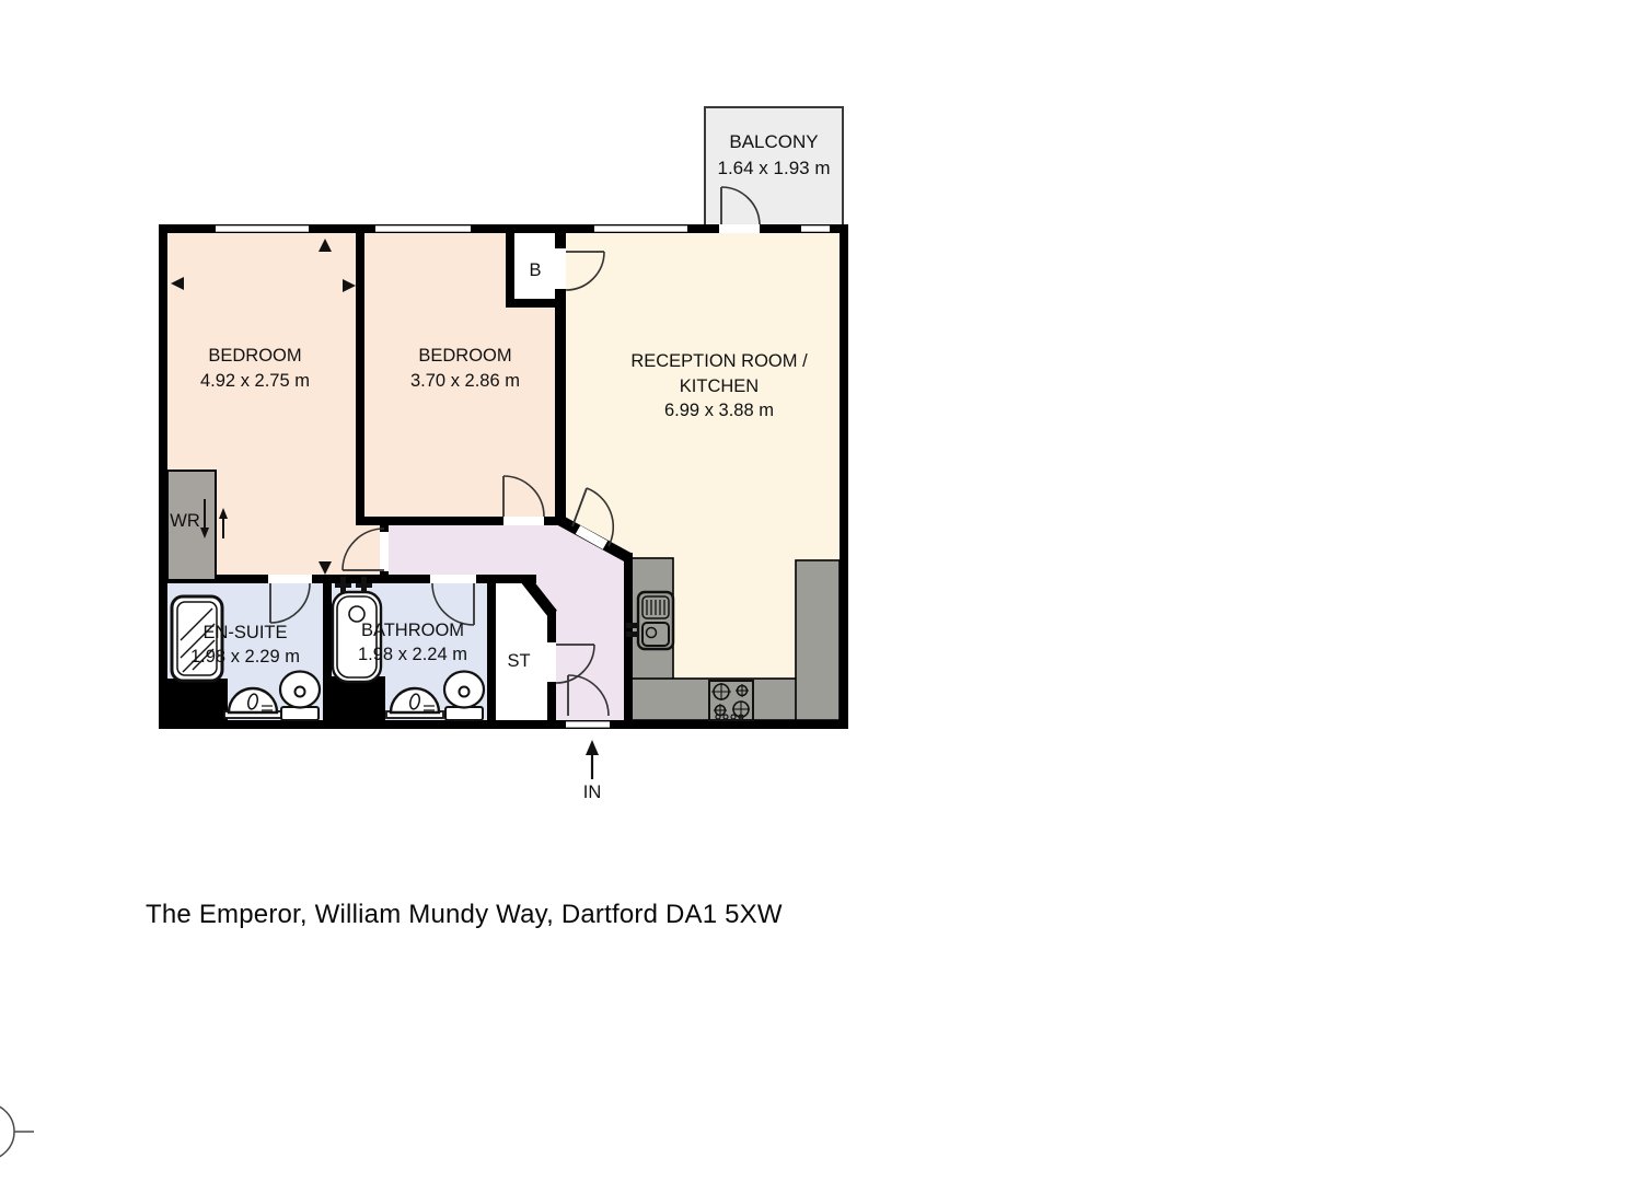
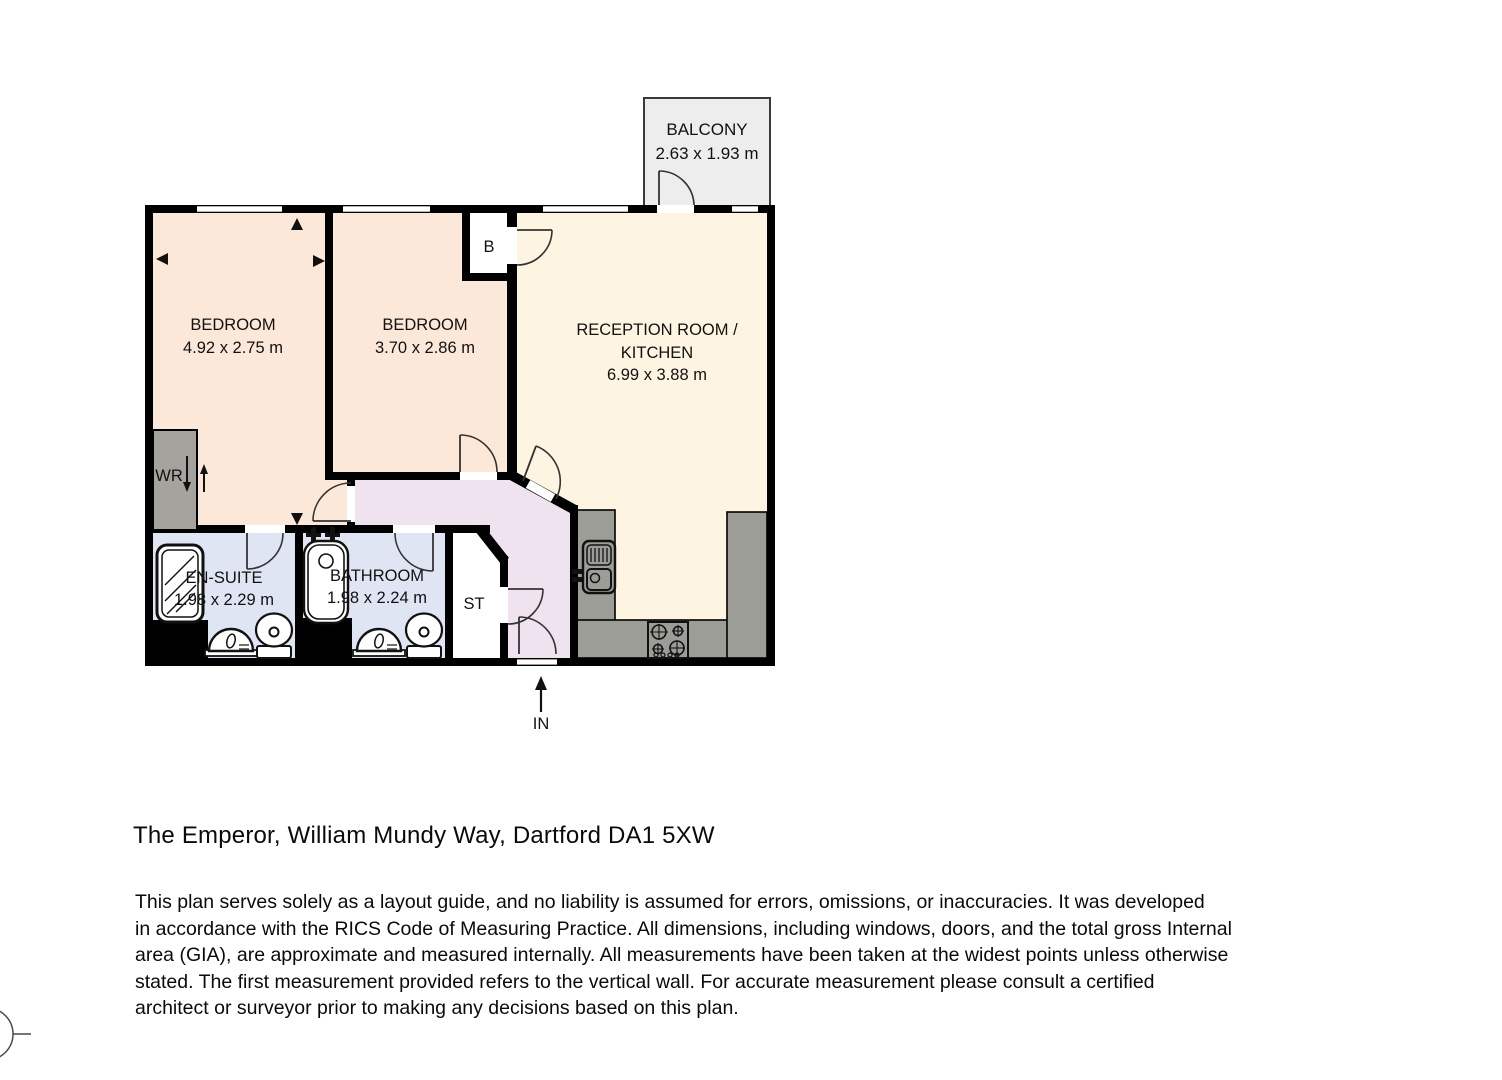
  BALCONY
- 1.64 x 1.93 m
+ 2.63 x 1.93 m
  BEDROOM
  4.92 x 2.75 m
  BEDROOM
  3.70 x 2.86 m
  RECEPTION ROOM /
  KITCHEN
  6.99 x 3.88 m
  EN-SUITE
  1.98 x 2.29 m
  BATHROOM
  1.98 x 2.24 m
  ST
  B
  WR
  IN
  The Emperor, William Mundy Way, Dartford DA1 5XW
+ This plan serves solely as a layout guide, and no liability is assumed for errors, omissions, or inaccuracies. It was developed
+ in accordance with the RICS Code of Measuring Practice. All dimensions, including windows, doors, and the total gross Internal
+ area (GIA), are approximate and measured internally. All measurements have been taken at the widest points unless otherwise
+ stated. The first measurement provided refers to the vertical wall. For accurate measurement please consult a certified
+ architect or surveyor prior to making any decisions based on this plan.
